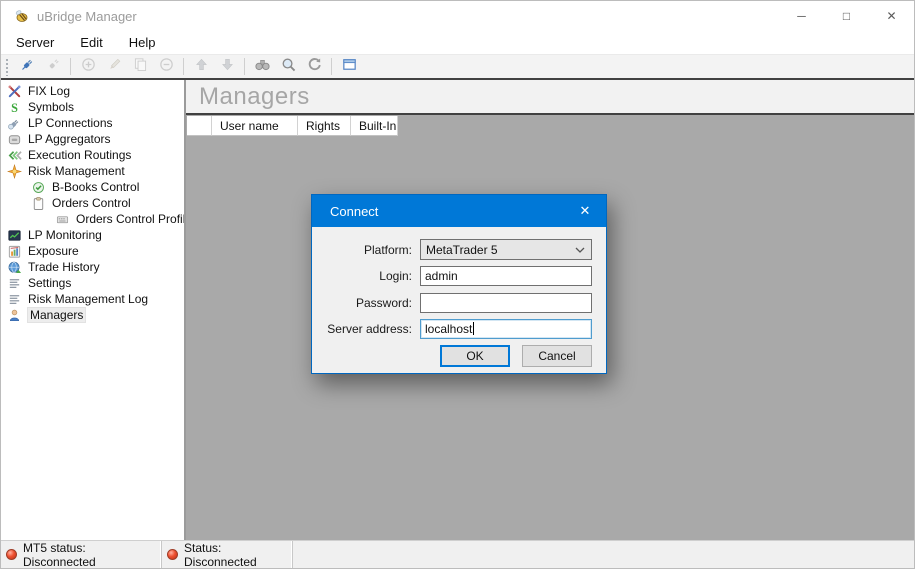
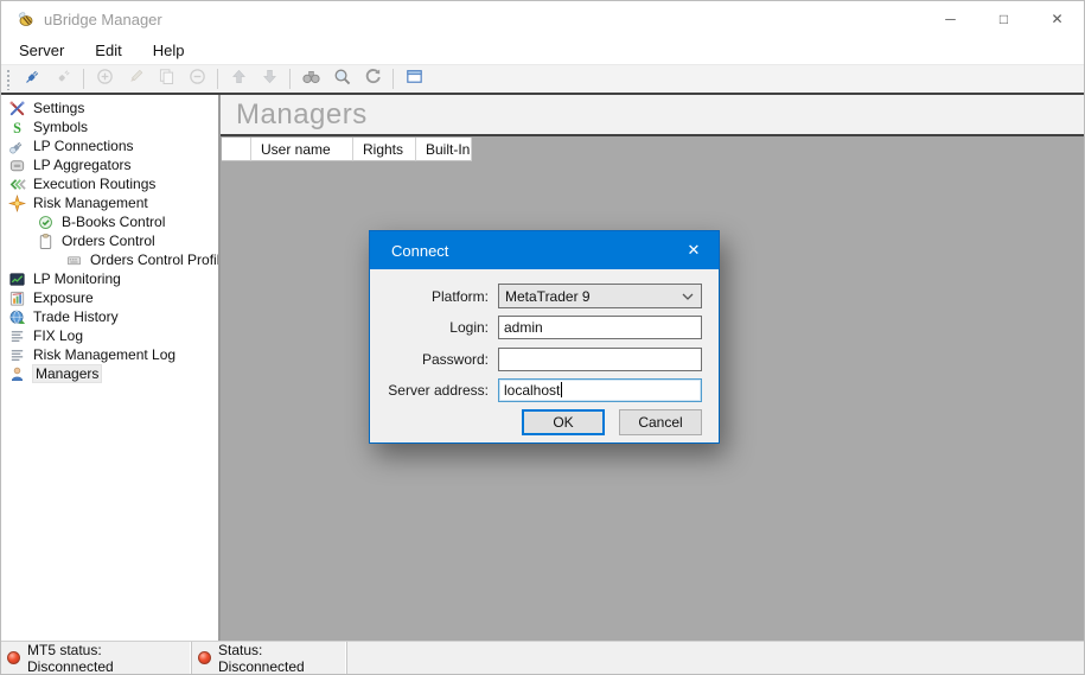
  uBridge Manager
  ─
  □
  ✕
  Server
  Edit
  Help
- FIX Log
+ Settings
  S
  Symbols
  LP Connections
  LP Aggregators
  Execution Routings
  Risk Management
  B-Books Control
  Orders Control
  Orders Control Profi
  LP Monitoring
  Exposure
  Trade History
- Settings
+ FIX Log
  Risk Management Log
  Managers
  Managers
  User name
  Rights
  Built-In
  MT5 status: Disconnected
  Status: Disconnected
  Connect
  ✕
  Platform:
- MetaTrader 5
+ MetaTrader 9
  Login:
  admin
  Password:
  Server address:
  localhost
  OK
  Cancel
